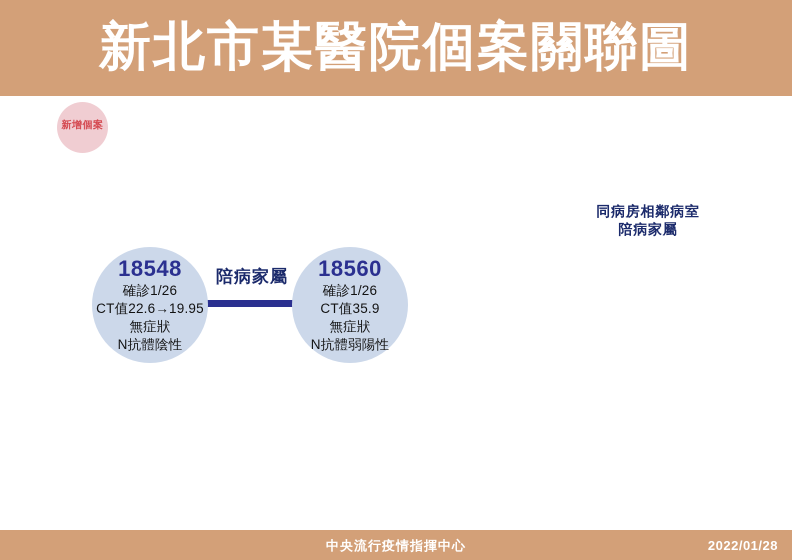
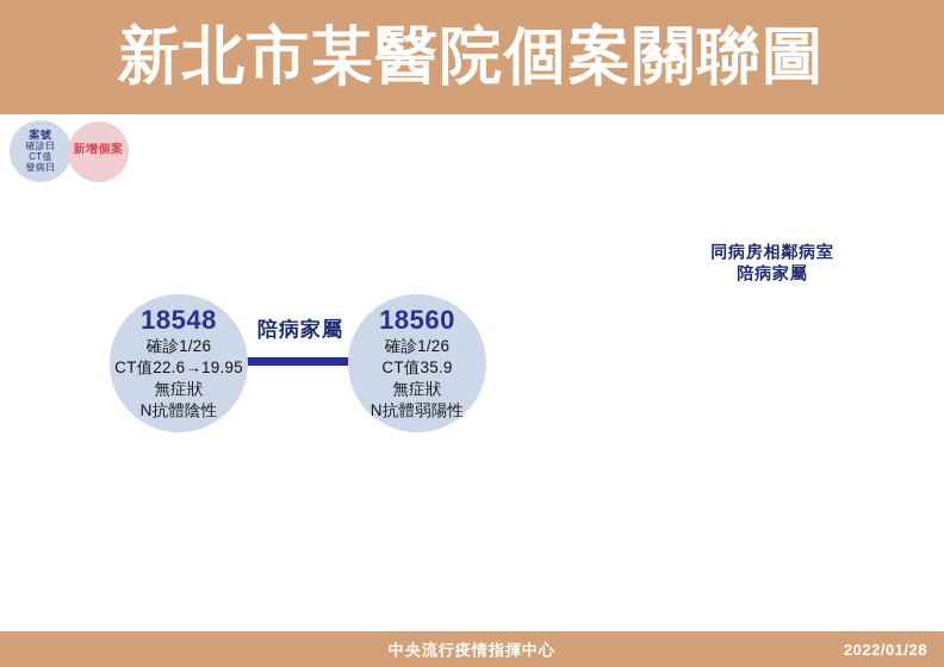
  新北市某醫院個案關聯圖
+ 案號
+ 確診日
+ CT值
+ 發病日
  新增個案
  陪病家屬
  18548
  確診1/26
  CT值22.6→19.95
  無症狀
  N抗體陰性
  18560
  確診1/26
  CT值35.9
  無症狀
  N抗體弱陽性
  同病房相鄰病室
  陪病家屬
  中央流行疫情指揮中心
  2022/01/28
